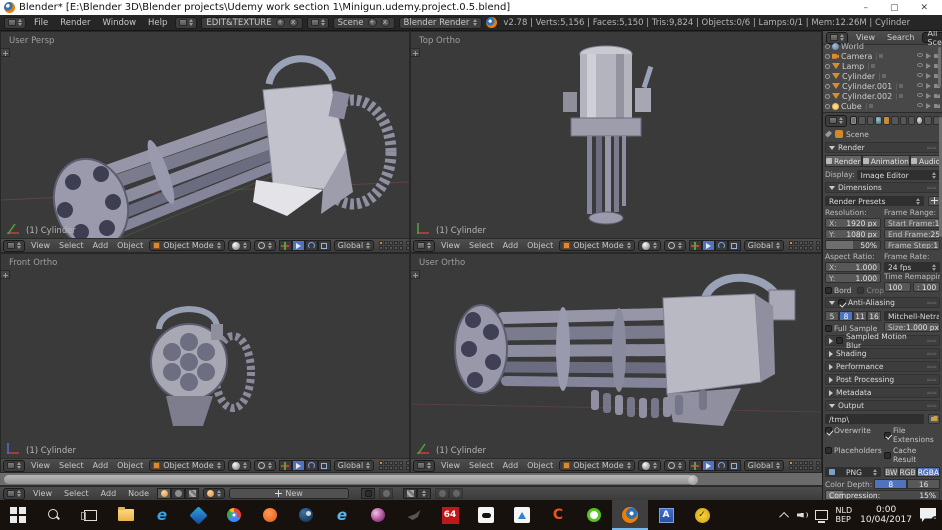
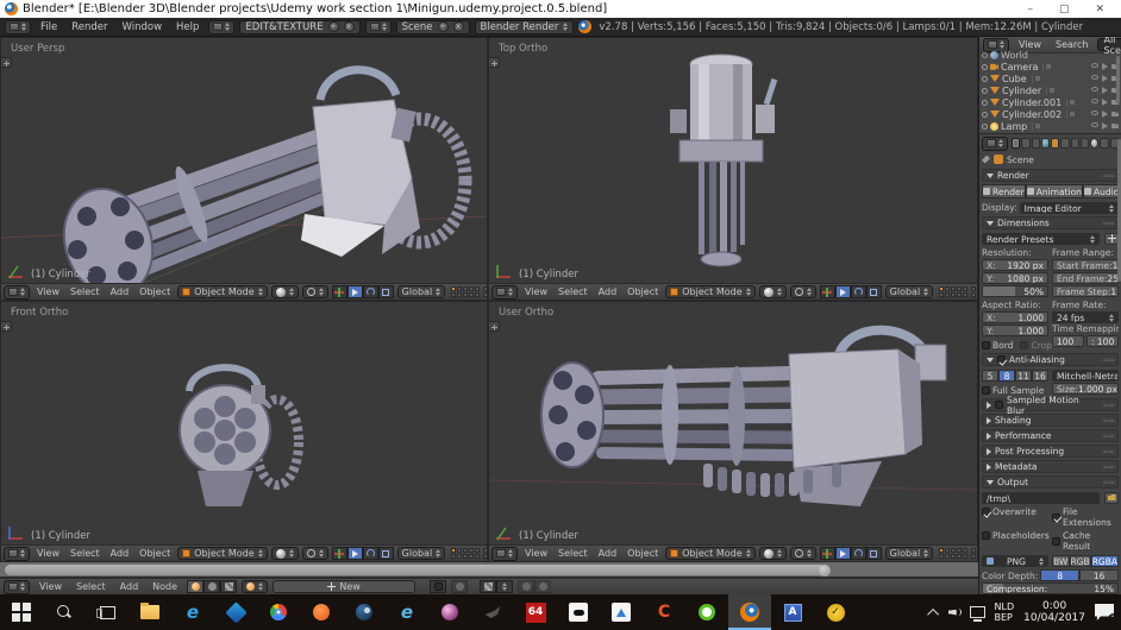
  Blender* [E:\Blender 3D\Blender projects\Udemy work section 1\Minigun.udemy.project.0.5.blend]
  –
  ▢
  ✕
  File
  Render
  Window
  Help
  EDIT&TEXTURE
  +
  x
  Scene
  +
  x
  Blender Render
  v2.78 | Verts:5,156 | Faces:5,150 | Tris:9,824 | Objects:0/6 | Lamps:0/1 | Mem:12.26M | Cylinder
  User Persp
  (1) Cylinder
  View
  Select
  Add
  Object
  Object Mode
  Global
  Top Ortho
  (1) Cylinder
  View
  Select
  Add
  Object
  Object Mode
  Global
  Front Ortho
  (1) Cylinder
  View
  Select
  Add
  Object
  Object Mode
  Global
  User Ortho
  (1) Cylinder
  View
  Select
  Add
  Object
  Object Mode
  Global
  View
  Select
  Add
  Node
  New
  View
  Search
  World
  Camera
- Lamp
+ Cube
  Cylinder
  Cylinder.001
  Cylinder.002
- Cube
+ Lamp
  Scene
  Render
  ==
  Render
  Animation
  Audio
  Display:
  Image Editor
  Dimensions
  ==
  Render Presets
  Resolution:
  X:
  1920 px
  Y:
  1080 px
  50%
  Frame Range:
  Start Frame:
  1
  End Frame:
  Frame Step:
  1
  Aspect Ratio:
  X:
  1.000
  Y:
  1.000
  Bord
  Crop
  Frame Rate:
  24 fps
  Time Remappi
  100
  : 100
  Anti-Aliasing
  ==
  5
  8
  11
  16
  Full Sample
  Mitchell-Netra
  Size:
  1.000 px
  Sampled Motion Blur
  ==
  Shading
  ==
  Performance
  ==
  Post Processing
  ==
  Metadata
  ==
  Output
  ==
  /tmp\
  Overwrite
  File Extensions
  Placeholders
  Cache Result
  PNG
  BW
  RGB
  RGBA
  Color Depth:
  8
  16
  Compression:
  15%
  e
  e
  64
  C
  A
  ✓
  NLD
  BEP
  0:00
  10/04/2017
